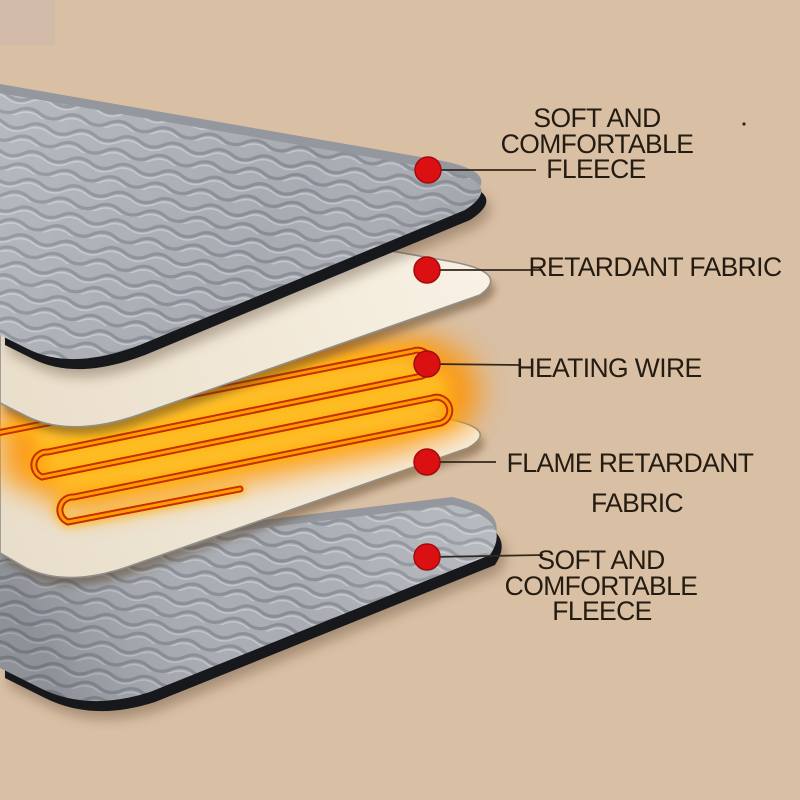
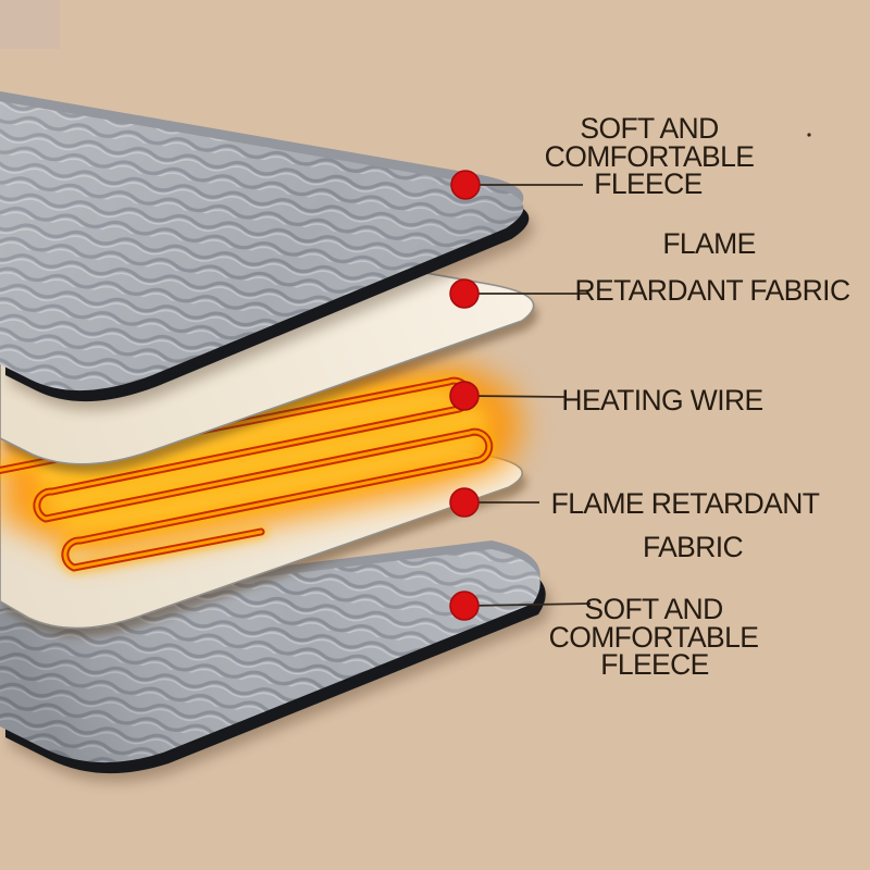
  SOFT AND
  COMFORTABLE
  FLEECE
+ FLAME
  RETARDANT FABRIC
  HEATING WIRE
  FLAME RETARDANT
  FABRIC
  SOFT AND
  COMFORTABLE
  FLEECE
